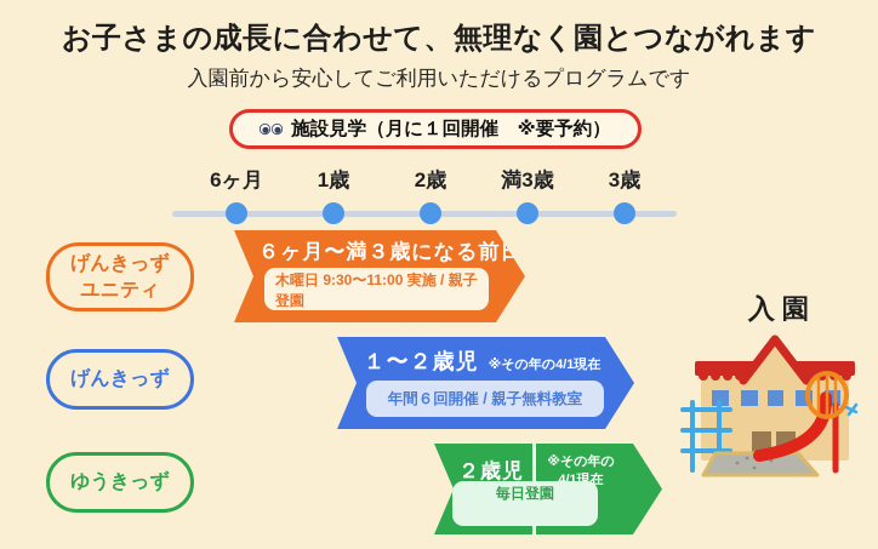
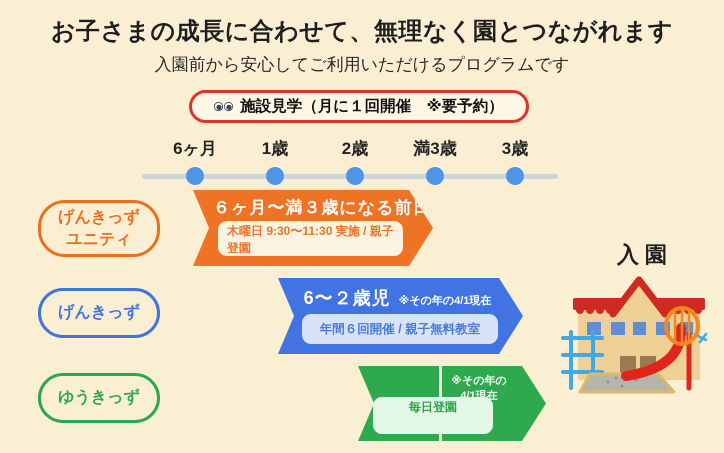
  お子さまの成長に合わせて、無理なく園とつながれます
  入園前から安心してご利用いただけるプログラムです
  施設見学（月に１回開催 ※要予約）
  6ヶ月
  1歳
  2歳
  満3歳
  3歳
  げんきっず
  ユニティ
  げんきっず
  ゆうきっず
  ６ヶ月〜満３歳になる前
- 木曜日 9:30〜11:00 実施 / 親子登園
+ 木曜日 9:30〜11:30 実施 / 親子登園
  ※年間カレンダーによる
- １〜２歳児 ※その年の4/1現在
+ 6〜２歳児 ※その年の4/1現在
  年間６回開催 / 親子無料教室
- ２歳児
  ※その年の
  4/1現在
  毎日登園
  入園
